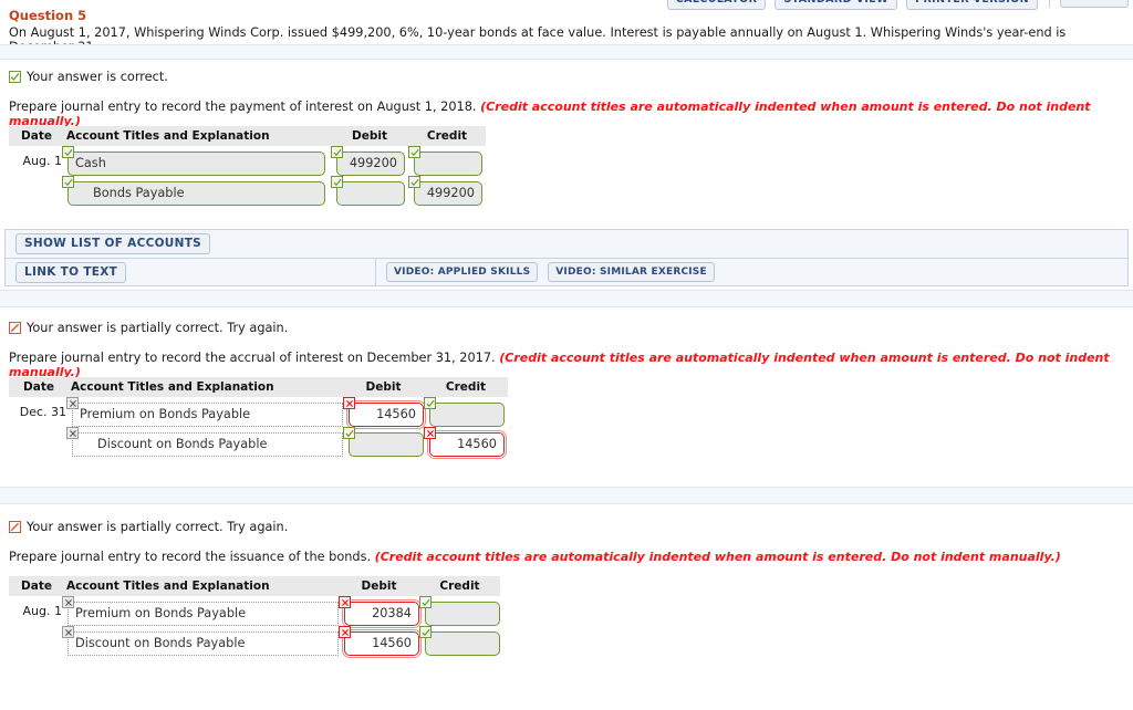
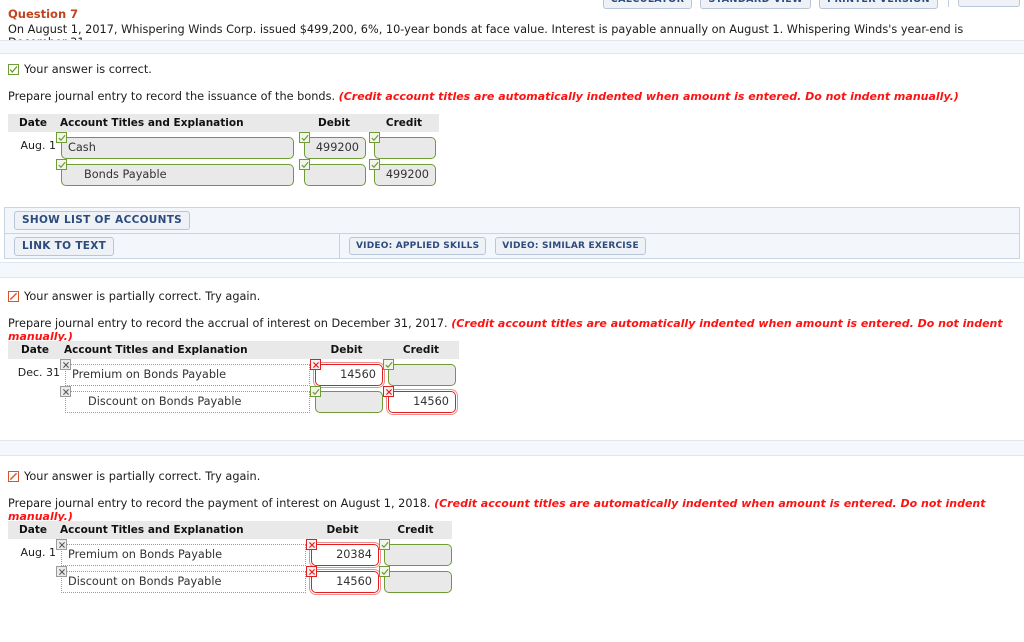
- Question 5
+ Question 7
  On August 1, 2017, Whispering Winds Corp. issued $499,200, 6%, 10-year bonds at face value. Interest is payable annually on August 1. Whispering Winds's year-end is
  Your answer is correct.
- Prepare journal entry to record the payment of interest on August 1, 2018. (Credit account titles are automatically indented when amount is entered. Do not indent manually.)
+ Prepare journal entry to record the issuance of the bonds. (Credit account titles are automatically indented when amount is entered. Do not indent manually.)
  Date	Account Titles and Explanation	Debit	Credit
  Aug. 1	Cash	499200
  	Bonds Payable		499200
  SHOW LIST OF ACCOUNTS
  LINK TO TEXT
  VIDEO: APPLIED SKILLS
  VIDEO: SIMILAR EXERCISE
  Your answer is partially correct. Try again.
  Prepare journal entry to record the accrual of interest on December 31, 2017. (Credit account titles are automatically indented when amount is entered. Do not indent manually.)
  Date	Account Titles and Explanation	Debit	Credit
  Dec. 31	Premium on Bonds Payable	14560
  	Discount on Bonds Payable		14560
  Your answer is partially correct. Try again.
- Prepare journal entry to record the issuance of the bonds. (Credit account titles are automatically indented when amount is entered. Do not indent manually.)
+ Prepare journal entry to record the payment of interest on August 1, 2018. (Credit account titles are automatically indented when amount is entered. Do not indent manually.)
  Date	Account Titles and Explanation	Debit	Credit
  Aug. 1	Premium on Bonds Payable	20384
  	Discount on Bonds Payable	14560
